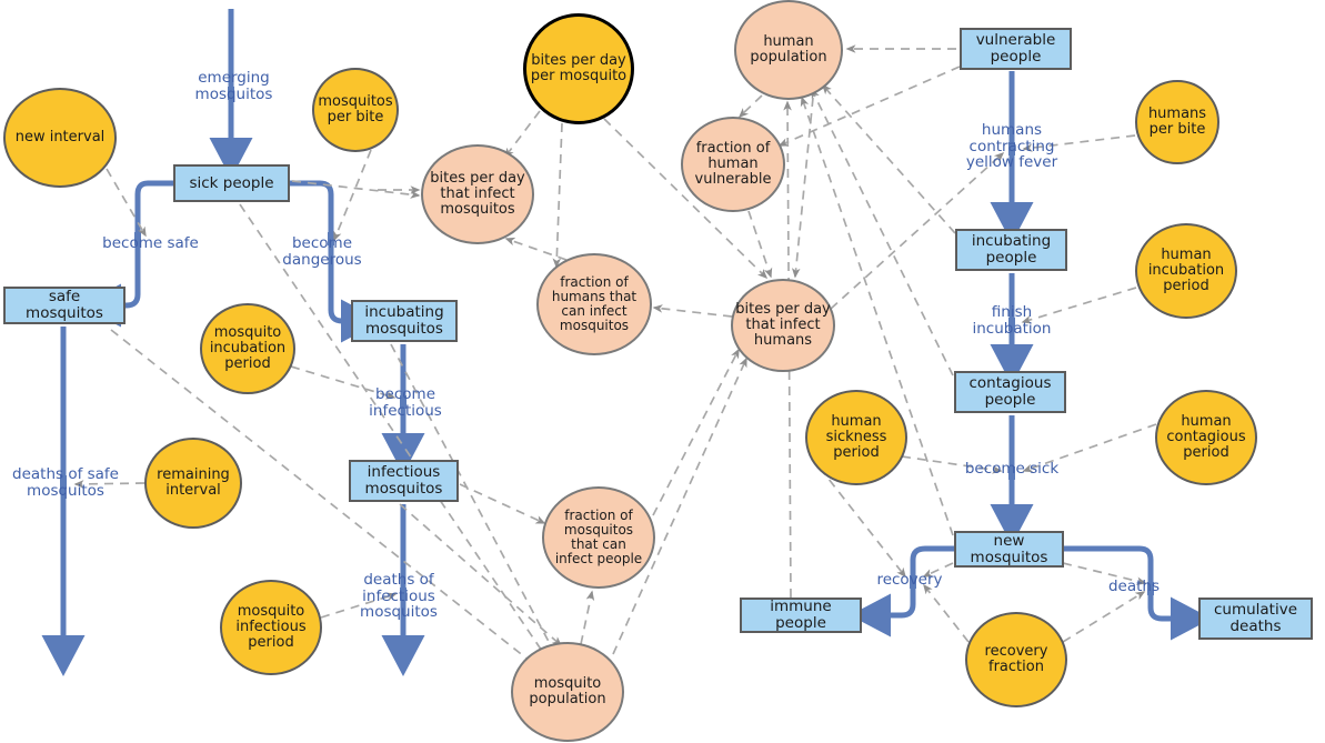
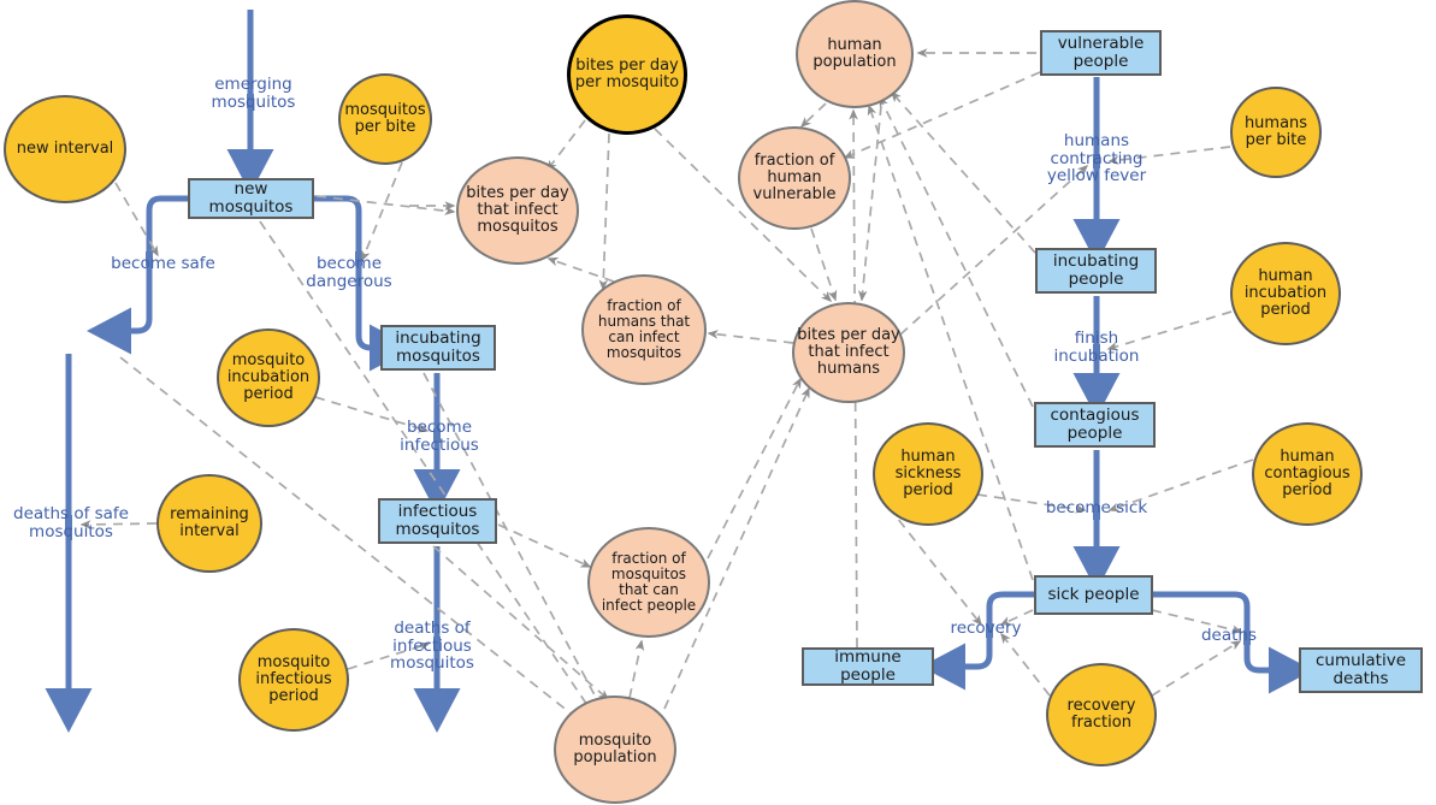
  emerging
  mosquitos
  become safe
  become
  dangerous
  become
  infectious
  deaths of safe
  mosquitos
  deaths of
  infectious
  mosquitos
  humans
  contracting
  yellow fever
  finish
  incubation
  become sick
  recovery
  deaths
- sick people
+ new mosquitos
- safe mosquitos
  incubating
  mosquitos
  infectious
  mosquitos
  vulnerable
  people
  incubating
  people
  contagious
  people
- new mosquitos
+ sick people
  immune people
  cumulative
  deaths
  new interval
  mosquitos
  per bite
  bites per day
  per mosquito
  humans
  per bite
  mosquito
  incubation
  period
  human
  incubation
  period
  remaining
  interval
  human
  sickness
  period
  human
  contagious
  period
  mosquito
  infectious
  period
  recovery
  fraction
  bites per day
  that infect
  mosquitos
  human
  population
  fraction of
  human
  vulnerable
  fraction of
  humans that
  can infect
  mosquitos
  bites per day
  that infect
  humans
  fraction of
  mosquitos
  that can
  infect people
  mosquito
  population
